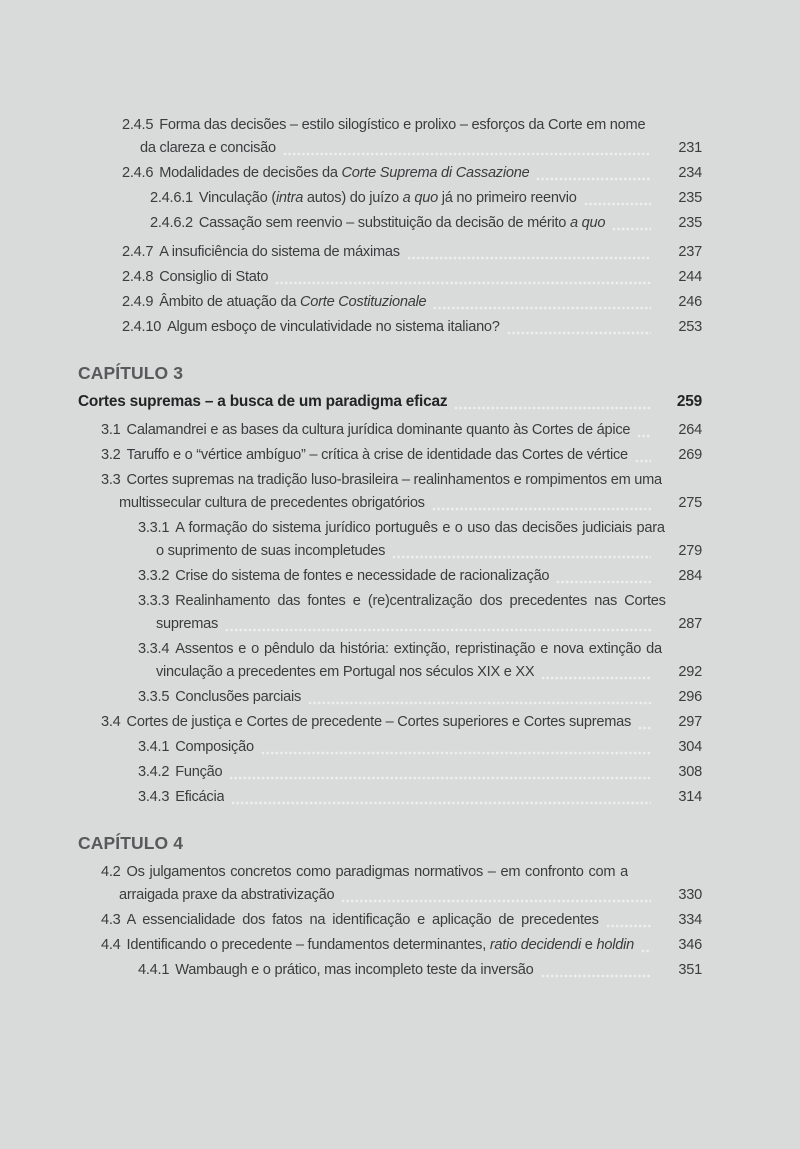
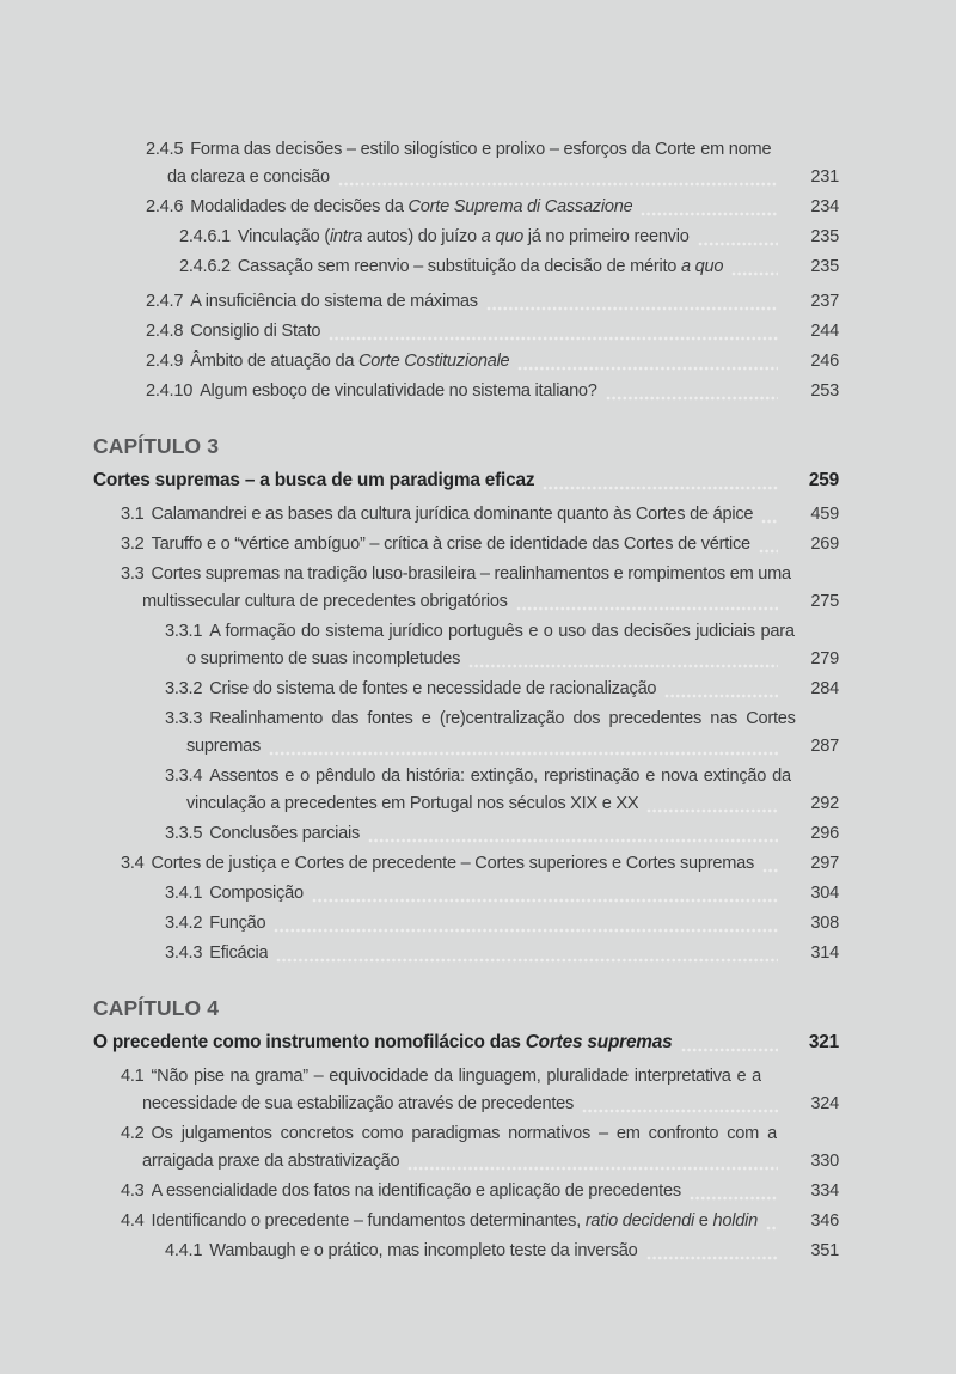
  2.4.5
  Forma das decisões – estilo silogístico e prolixo – esforços da Corte em nome
  da clareza e concisão
  231
  2.4.6
  Modalidades de decisões da Corte Suprema di Cassazione
  234
  2.4.6.1
  Vinculação (intra autos) do juízo a quo já no primeiro reenvio
  235
  2.4.6.2
  Cassação sem reenvio – substituição da decisão de mérito a quo
  235
  2.4.7
  A insuficiência do sistema de máximas
  237
  2.4.8
  Consiglio di Stato
  244
  2.4.9
  Âmbito de atuação da Corte Costituzionale
  246
  2.4.10
  Algum esboço de vinculatividade no sistema italiano?
  253
  CAPÍTULO 3
  Cortes supremas – a busca de um paradigma eficaz
  259
  3.1
  Calamandrei e as bases da cultura jurídica dominante quanto às Cortes de ápice
- 264
+ 459
  3.2
  Taruffo e o “vértice ambíguo” – crítica à crise de identidade das Cortes de vértice
  269
  3.3
  Cortes supremas na tradição luso-brasileira – realinhamentos e rompimentos em uma
  multissecular cultura de precedentes obrigatórios
  275
  3.3.1
  A formação do sistema jurídico português e o uso das decisões judiciais para
  o suprimento de suas incompletudes
  279
  3.3.2
  Crise do sistema de fontes e necessidade de racionalização
  284
  3.3.3
  Realinhamento das fontes e (re)centralização dos precedentes nas Cortes
  supremas
  287
  3.3.4
  Assentos e o pêndulo da história: extinção, repristinação e nova extinção da
  vinculação a precedentes em Portugal nos séculos XIX e XX
  292
  3.3.5
  Conclusões parciais
  296
  3.4
  Cortes de justiça e Cortes de precedente – Cortes superiores e Cortes supremas
  297
  3.4.1
  Composição
  304
  3.4.2
  Função
  308
  3.4.3
  Eficácia
  314
  CAPÍTULO 4
+ O precedente como instrumento nomofilácico das Cortes supremas
+ 321
+ 4.1
+ “Não pise na grama” – equivocidade da linguagem, pluralidade interpretativa e a
+ necessidade de sua estabilização através de precedentes
+ 324
  4.2
  Os julgamentos concretos como paradigmas normativos – em confronto com a
  arraigada praxe da abstrativização
  330
  4.3
  A essencialidade dos fatos na identificação e aplicação de precedentes
  334
  4.4
  Identificando o precedente – fundamentos determinantes, ratio decidendi e holdin
  346
  4.4.1
  Wambaugh e o prático, mas incompleto teste da inversão
  351
